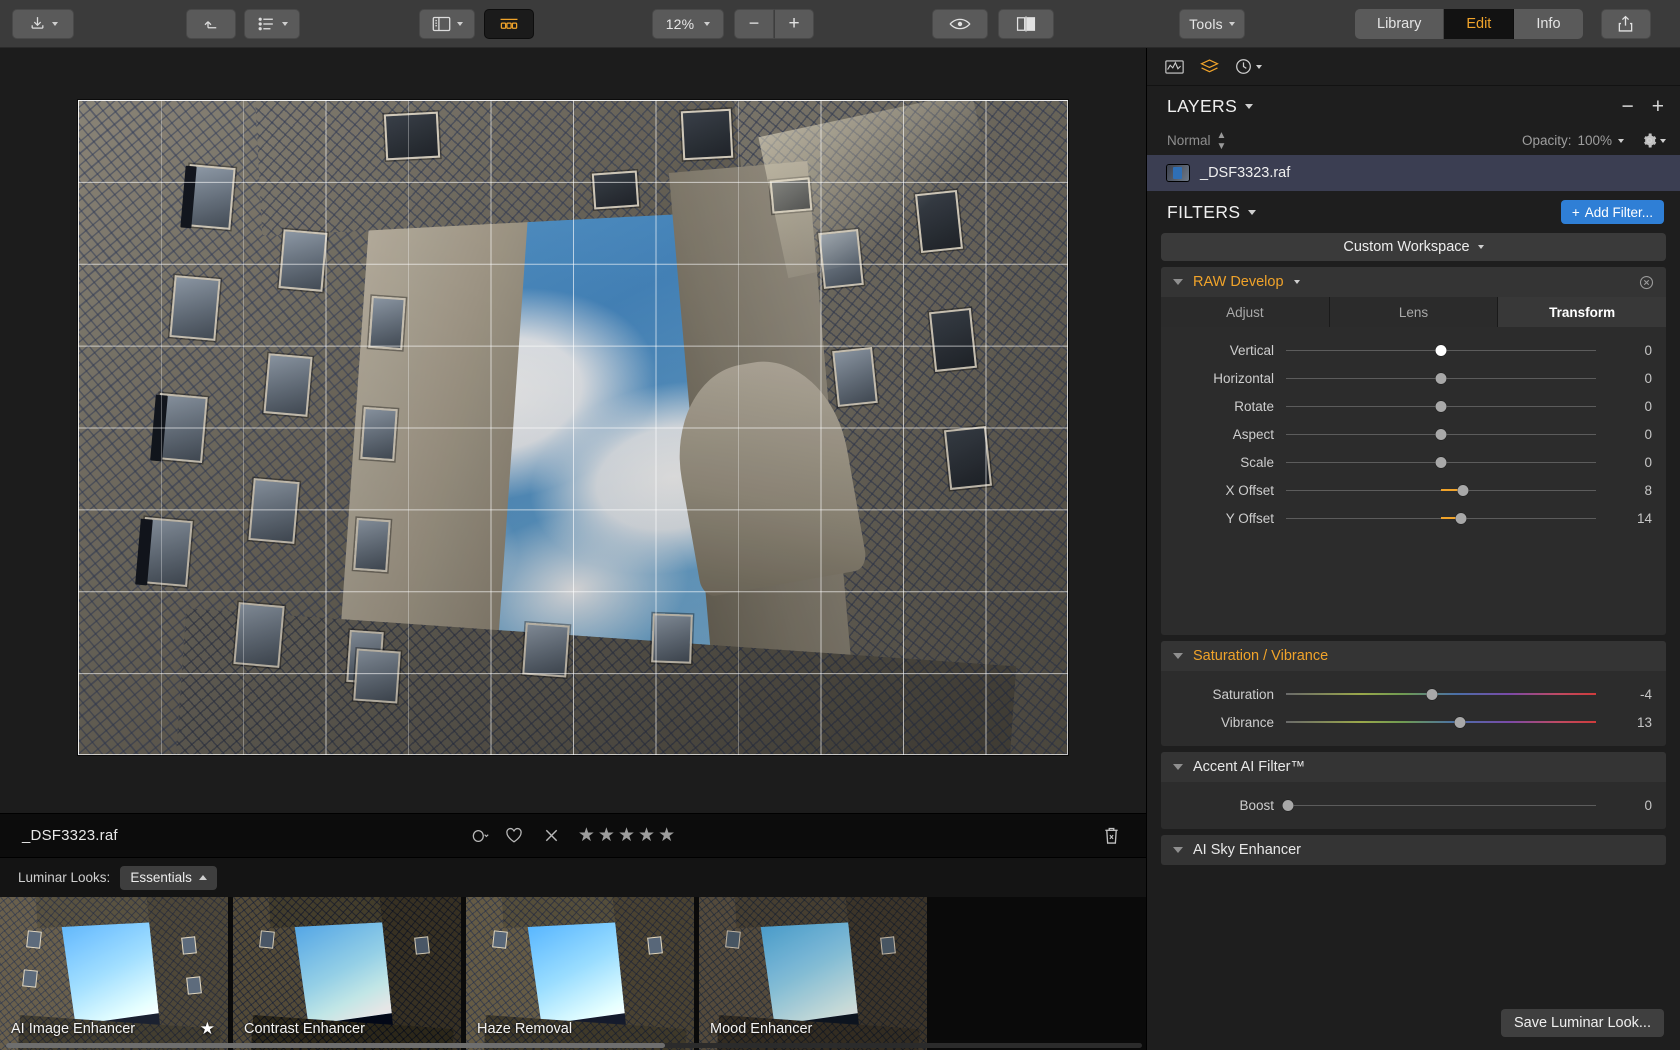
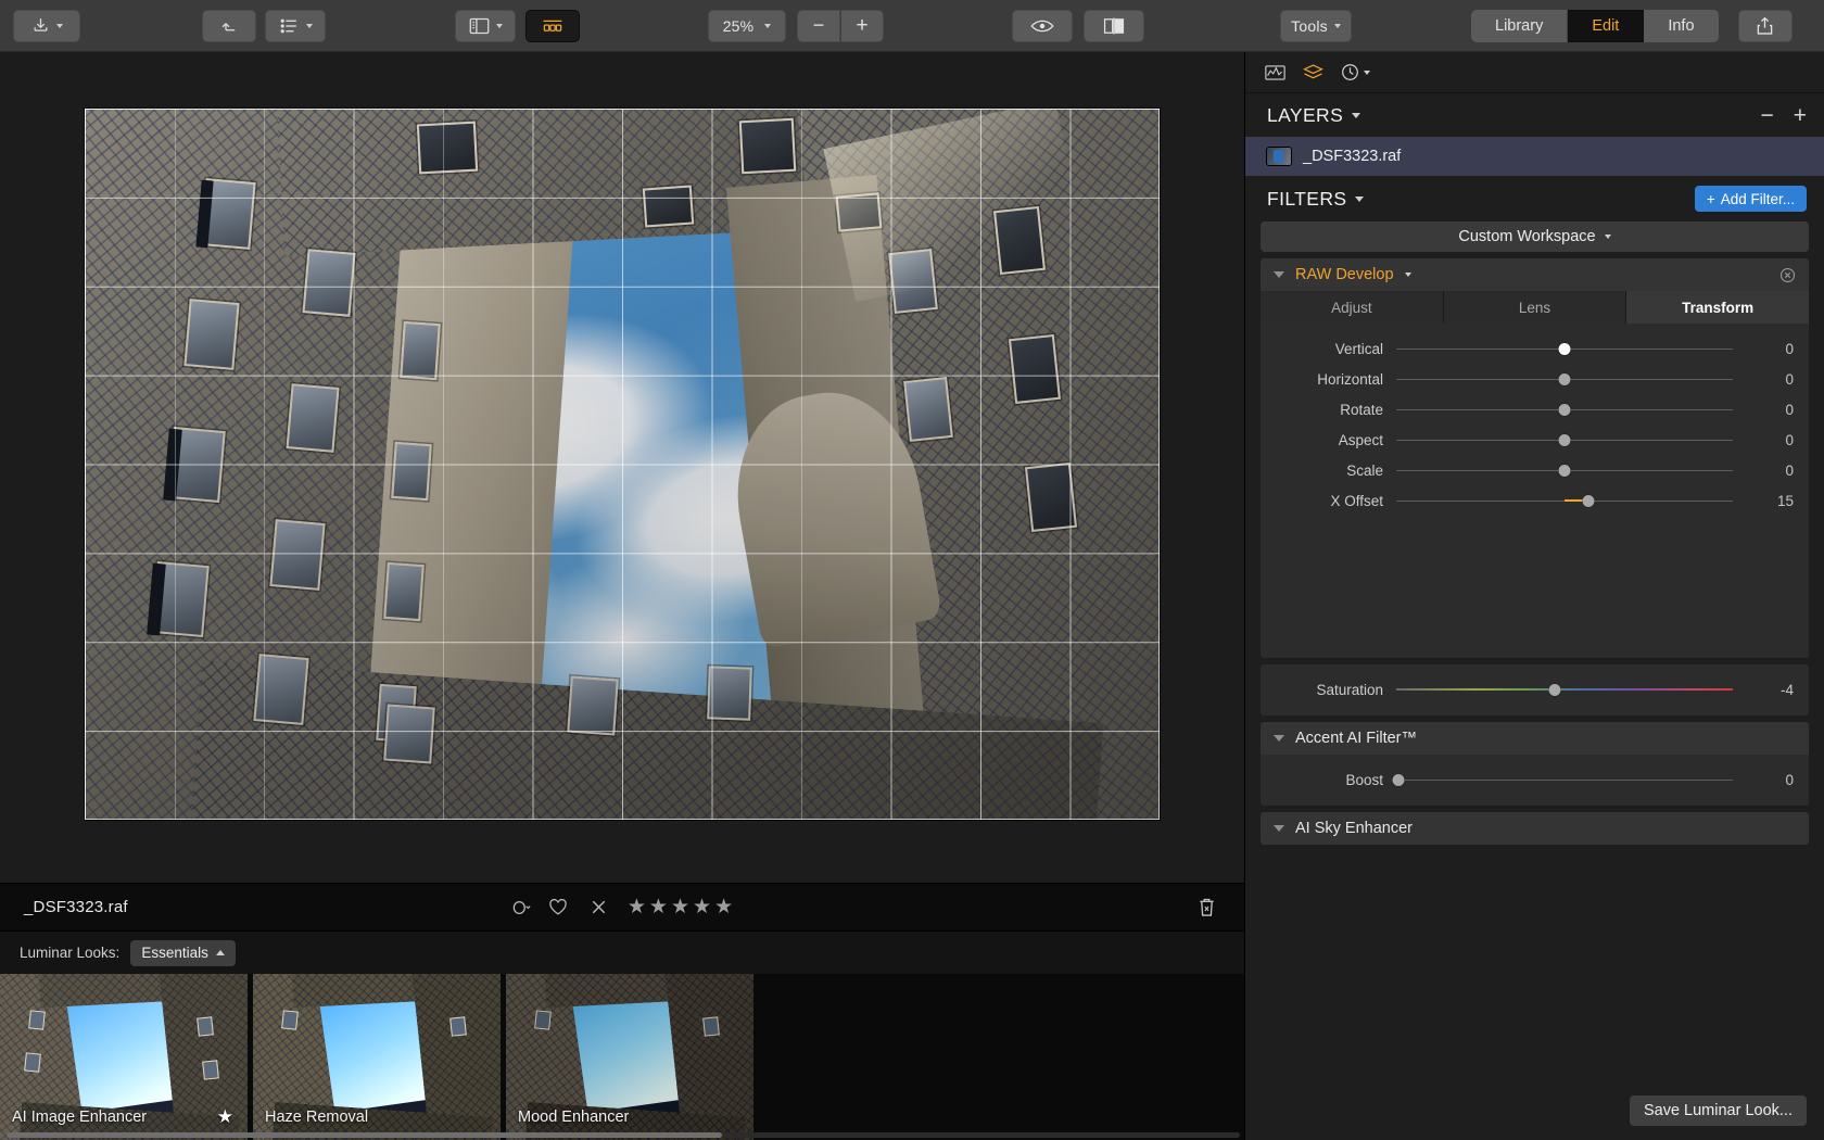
- 12%
+ 25%
  −
  +
  Tools
  Library
  Edit
  Info
  _DSF3323.raf
  ★
  ★
  ★
  ★
  ★
  Luminar Looks:
  Essentials
  AI Image Enhancer
  ★
- Contrast Enhancer
  Haze Removal
  Mood Enhancer
  LAYERS
  −
  +
- Normal
- ▲
- ▼
- Opacity:
- 100%
  _DSF3323.raf
  FILTERS
  +
  Add Filter...
  Custom Workspace
  RAW Develop
  Adjust
  Lens
  Transform
  Vertical
  0
  Horizontal
  0
  Rotate
  0
  Aspect
  0
  Scale
  0
  X Offset
- 8
+ 15
- Y Offset
- 14
- Saturation / Vibrance
  Saturation
  -4
- Vibrance
- 13
  Accent AI Filter™
  Boost
  0
  AI Sky Enhancer
  Save Luminar Look...
